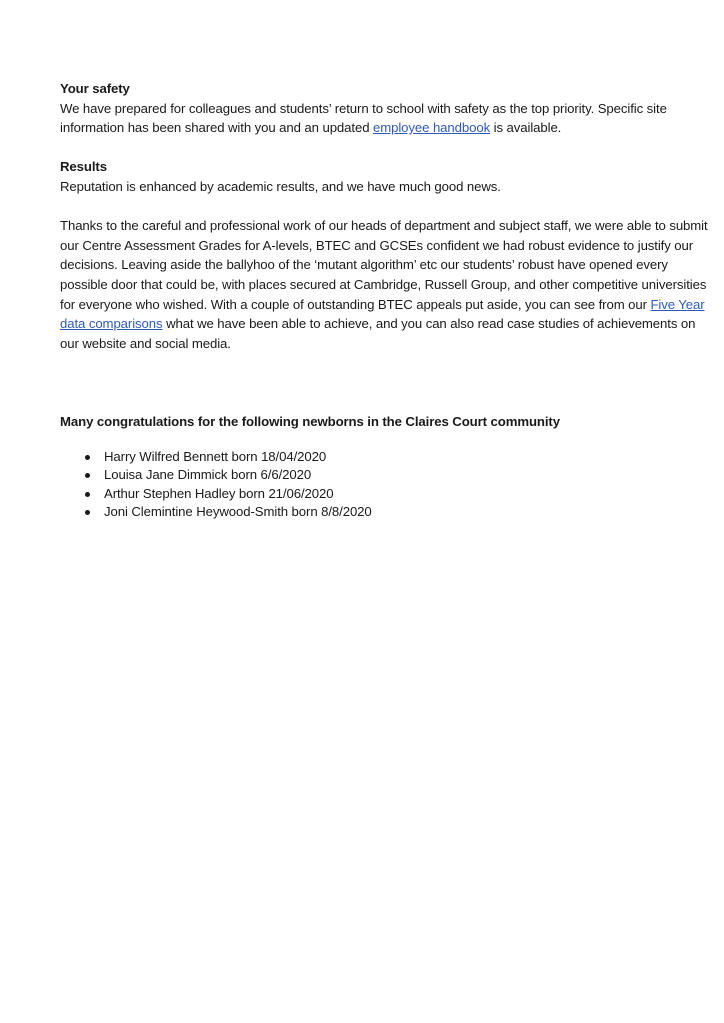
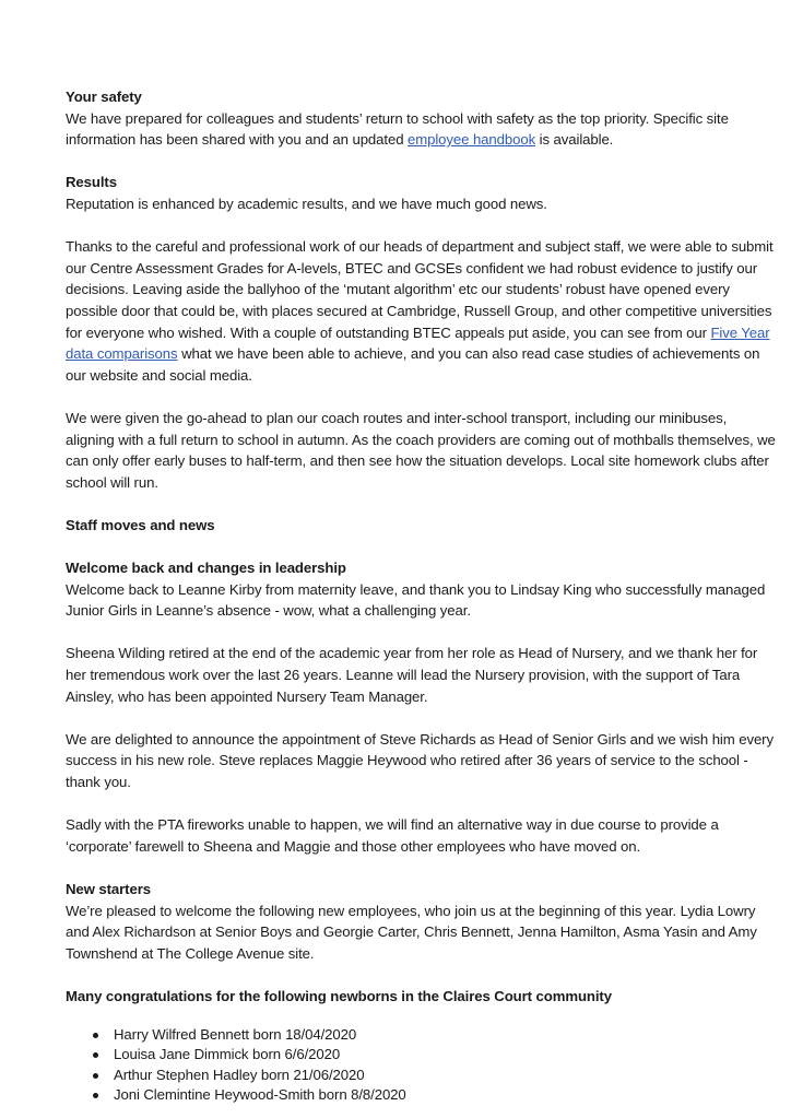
  Your safety
  We have prepared for colleagues and students’ return to school with safety as the top priority. Specific site information has been shared with you and an updated employee handbook is available.
  Results
  Reputation is enhanced by academic results, and we have much good news.
  Thanks to the careful and professional work of our heads of department and subject staff, we were able to submit our Centre Assessment Grades for A-levels, BTEC and GCSEs confident we had robust evidence to justify our decisions. Leaving aside the ballyhoo of the ‘mutant algorithm’ etc our students’ robust have opened every possible door that could be, with places secured at Cambridge, Russell Group, and other competitive universities for everyone who wished. With a couple of outstanding BTEC appeals put aside, you can see from our Five Year data comparisons what we have been able to achieve, and you can also read case studies of achievements on our website and social media.
+ We were given the go-ahead to plan our coach routes and inter-school transport, including our minibuses, aligning with a full return to school in autumn. As the coach providers are coming out of mothballs themselves, we can only offer early buses to half-term, and then see how the situation develops. Local site homework clubs after school will run.
+ Staff moves and news
+ Welcome back and changes in leadership
+ Welcome back to Leanne Kirby from maternity leave, and thank you to Lindsay King who successfully managed Junior Girls in Leanne’s absence - wow, what a challenging year.
+ Sheena Wilding retired at the end of the academic year from her role as Head of Nursery, and we thank her for her tremendous work over the last 26 years. Leanne will lead the Nursery provision, with the support of Tara Ainsley, who has been appointed Nursery Team Manager.
+ We are delighted to announce the appointment of Steve Richards as Head of Senior Girls and we wish him every success in his new role. Steve replaces Maggie Heywood who retired after 36 years of service to the school - thank you.
+ Sadly with the PTA fireworks unable to happen, we will find an alternative way in due course to provide a ‘corporate’ farewell to Sheena and Maggie and those other employees who have moved on.
+ New starters
+ We’re pleased to welcome the following new employees, who join us at the beginning of this year. Lydia Lowry and Alex Richardson at Senior Boys and Georgie Carter, Chris Bennett, Jenna Hamilton, Asma Yasin and Amy Townshend at The College Avenue site.
  Many congratulations for the following newborns in the Claires Court community
  Harry Wilfred Bennett born 18/04/2020
  Louisa Jane Dimmick born 6/6/2020
  Arthur Stephen Hadley born 21/06/2020
  Joni Clemintine Heywood-Smith born 8/8/2020
